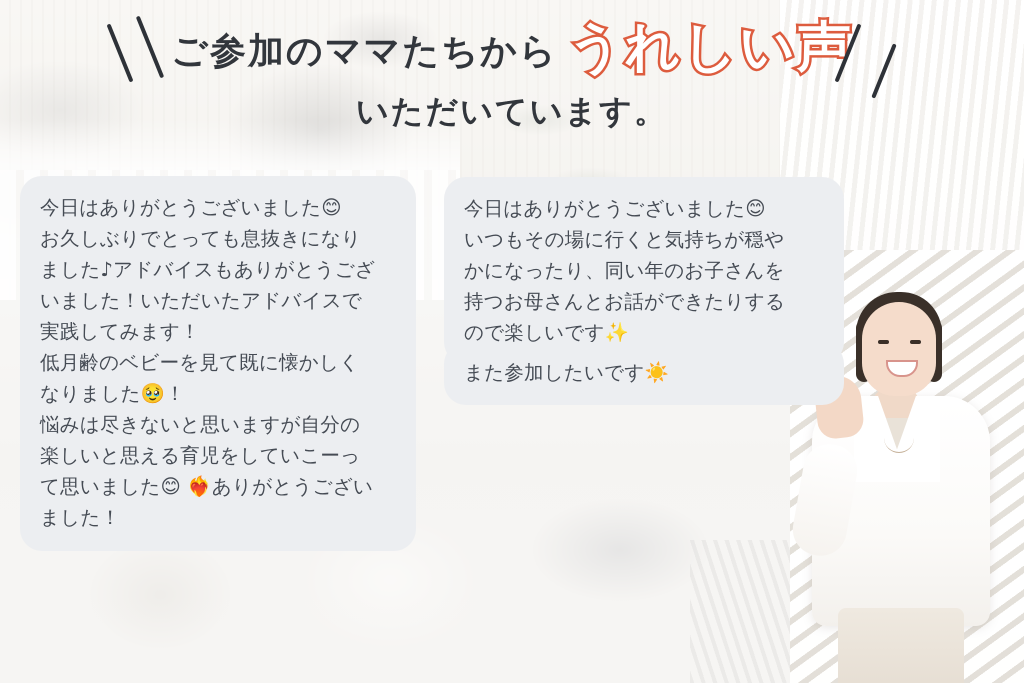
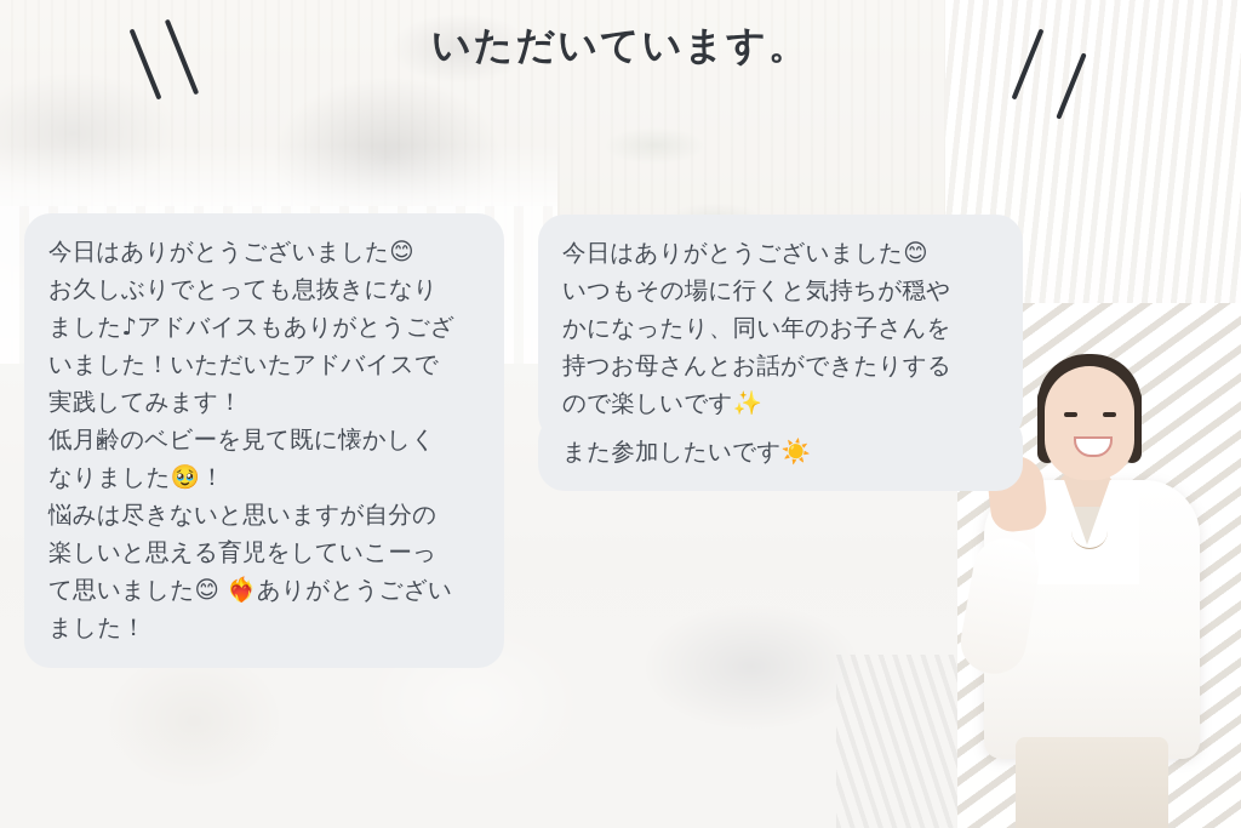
- ご参加のママたちから
- うれしい声
  いただいています。
  今日はありがとうございました😊
  お久しぶりでとっても息抜きになり
  ました♪アドバイスもありがとうござ
  いました！いただいたアドバイスで
  実践してみます！
  低月齢のベビーを見て既に懐かしく
  なりました🥹！
  悩みは尽きないと思いますが自分の
  楽しいと思える育児をしていこーっ
  て思いました😊 ❤️‍🔥ありがとうござい
  ました！
  今日はありがとうございました😊
  いつもその場に行くと気持ちが穏や
  かになったり、同い年のお子さんを
  持つお母さんとお話ができたりする
  ので楽しいです✨
  また参加したいです☀️
